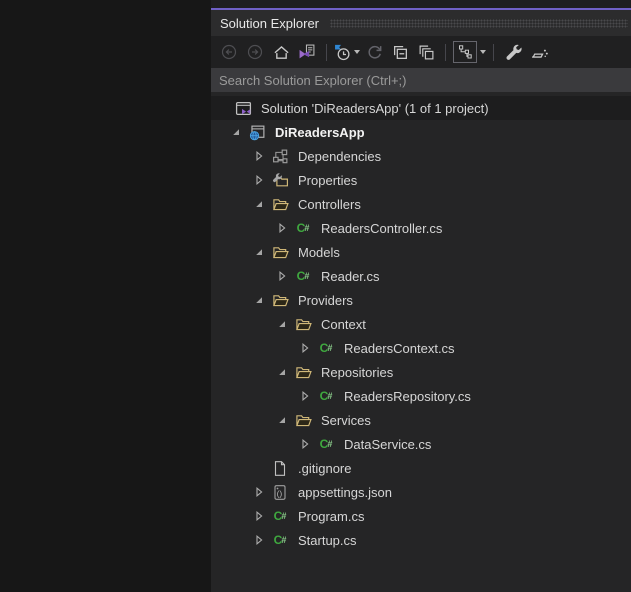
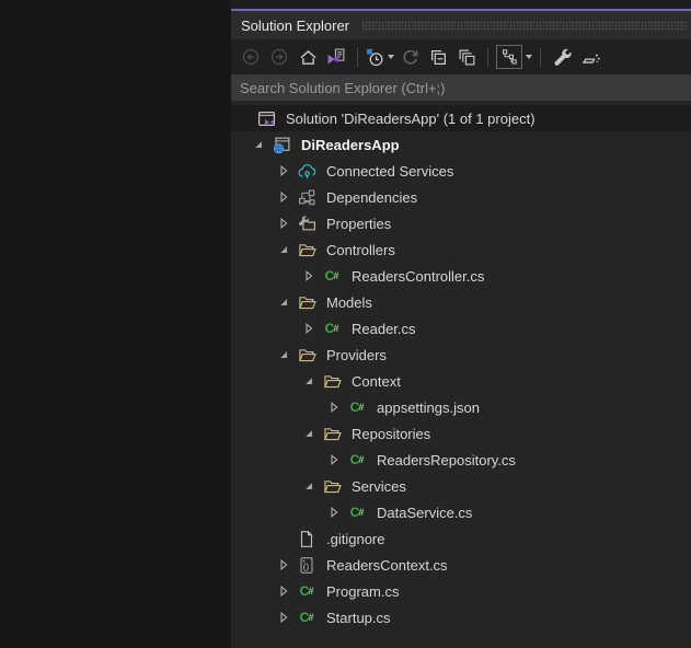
  Solution Explorer
  Search Solution Explorer (Ctrl+;)
  Solution 'DiReadersApp' (1 of 1 project)
  DiReadersApp
+ Connected Services
  Dependencies
  Properties
  Controllers
  C
  #
  ReadersController.cs
  Models
  C
  #
  Reader.cs
  Providers
  Context
  C
  #
- ReadersContext.cs
+ appsettings.json
  Repositories
  C
  #
  ReadersRepository.cs
  Services
  C
  #
  DataService.cs
  .gitignore
  ()
- appsettings.json
+ ReadersContext.cs
  C
  #
  Program.cs
  C
  #
  Startup.cs
